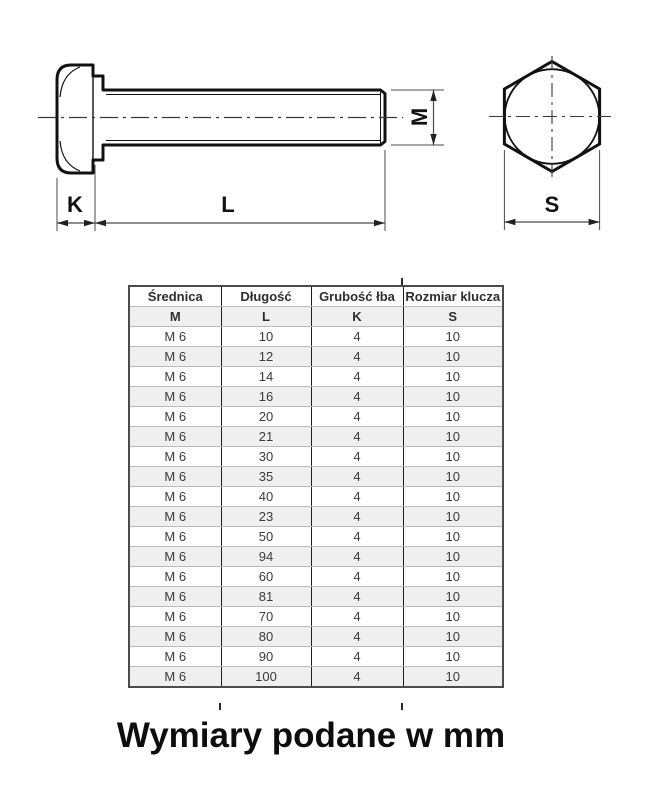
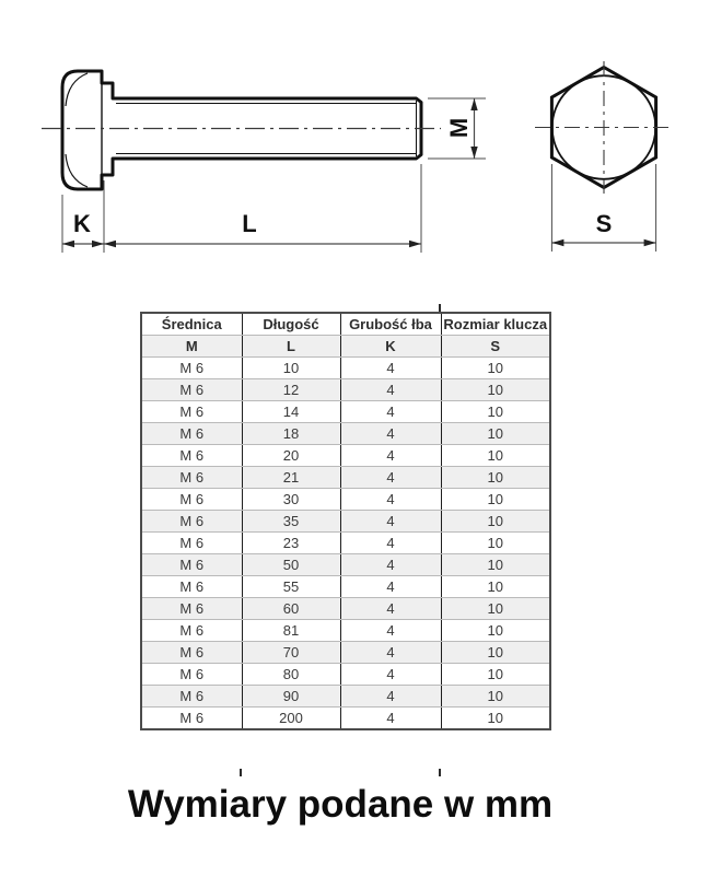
  K
  L
  S
  Średnica	Długość	Grubość łba	Rozmiar klucza
  M	L	K	S
  M 6	10	4	10
  M 6	12	4	10
  M 6	14	4	10
- M 6	16	4	10
+ M 6	18	4	10
  M 6	20	4	10
  M 6	21	4	10
  M 6	30	4	10
  M 6	35	4	10
- M 6	40	4	10
  M 6	23	4	10
  M 6	50	4	10
- M 6	94	4	10
+ M 6	55	4	10
  M 6	60	4	10
  M 6	81	4	10
  M 6	70	4	10
  M 6	80	4	10
  M 6	90	4	10
- M 6	100	4	10
+ M 6	200	4	10
  Wymiary podane w mm
